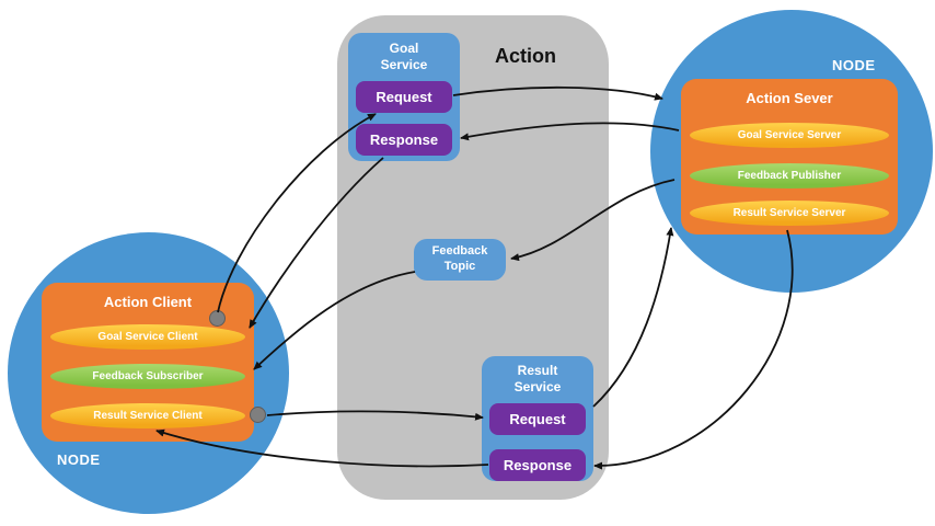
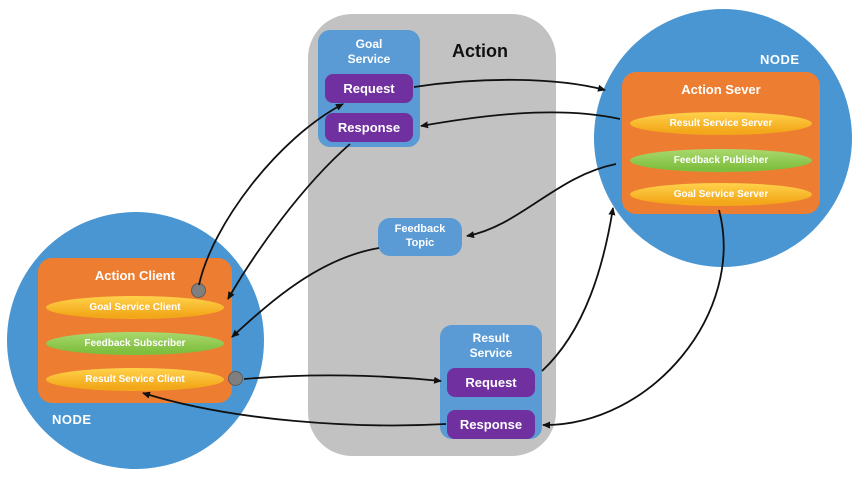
  Action
  Goal Service
  Request
  Response
  Feedback Topic
  Result Service
  Request
  Response
  Action Client
  Goal Service Client
  Feedback Subscriber
  Result Service Client
  NODE
  Action Sever
- Goal Service Server
+ Result Service Server
  Feedback Publisher
- Result Service Server
+ Goal Service Server
  NODE
